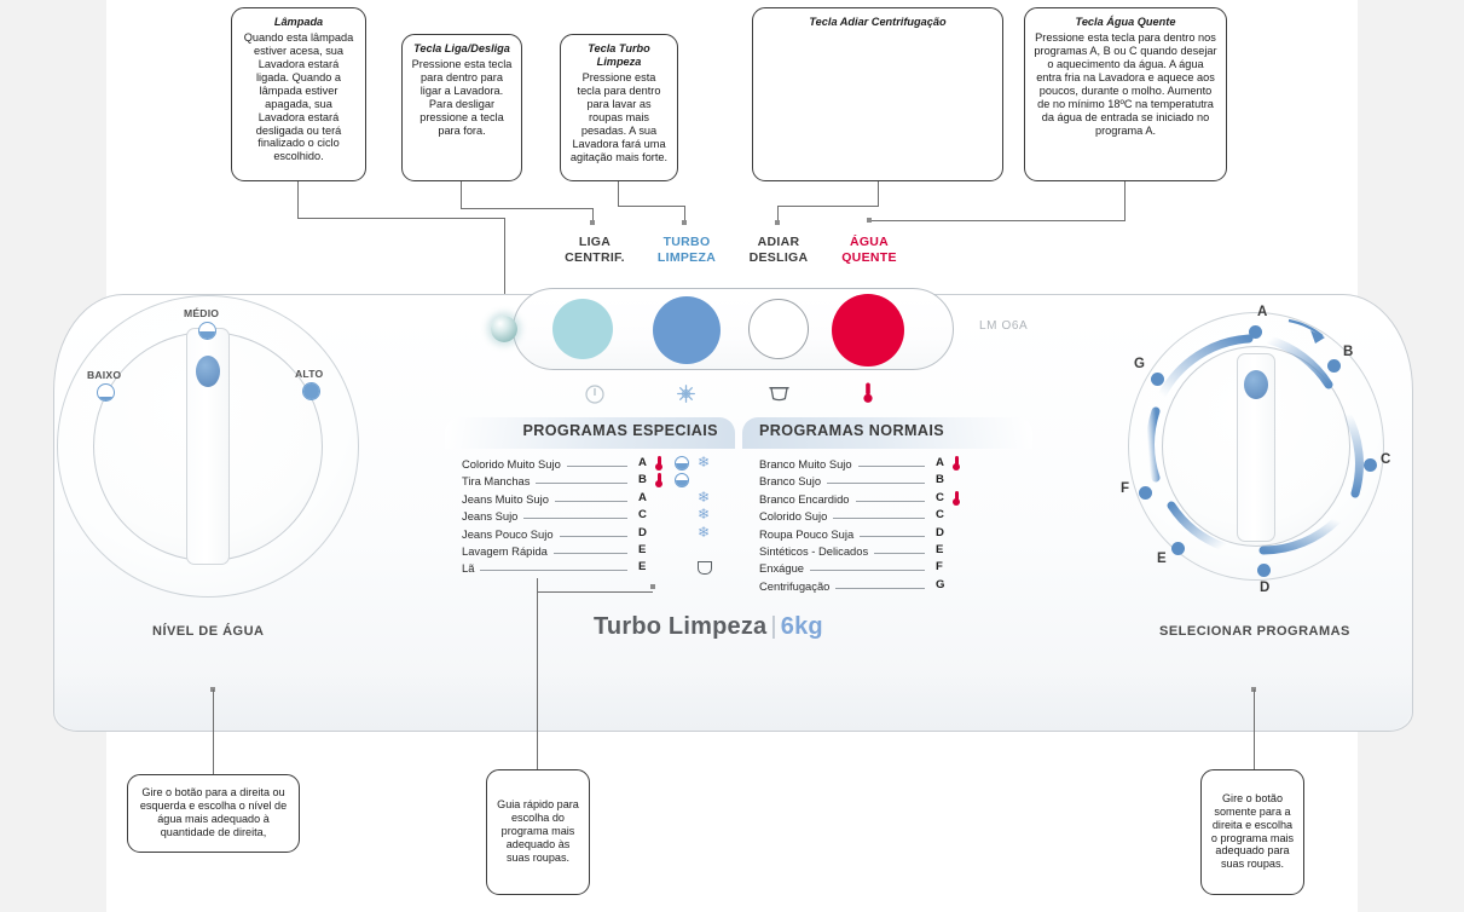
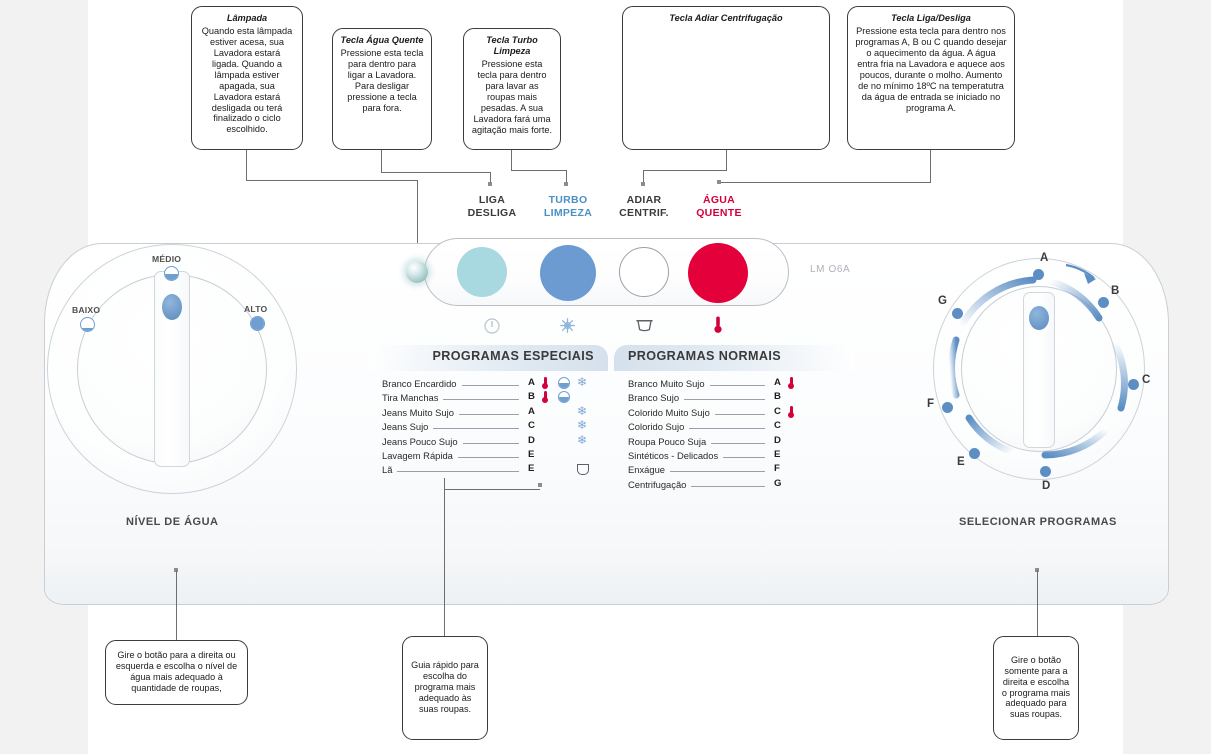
  Lâmpada
  Quando esta lâmpada estiver acesa, sua Lavadora estará ligada. Quando a lâmpada estiver apagada, sua Lavadora estará desligada ou terá finalizado o ciclo escolhido.
- Tecla Liga/Desliga
+ Tecla Água Quente
  Pressione esta tecla para dentro para ligar a Lavadora. Para desligar pressione a tecla para fora.
  Tecla Turbo Limpeza
  Pressione esta tecla para dentro para lavar as roupas mais pesadas. A sua Lavadora fará uma agitação mais forte.
  Tecla Adiar Centrifugação
- Tecla Água Quente
+ Tecla Liga/Desliga
  Pressione esta tecla para dentro nos programas A, B ou C quando desejar o aquecimento da água. A água entra fria na Lavadora e aquece aos poucos, durante o molho. Aumento de no mínimo 18ºC na temperatutra da água de entrada se iniciado no programa A.
  MÉDIO
  BAIXO
  ALTO
  NÍVEL DE ÁGUA
  A
  B
  C
  D
  E
  F
  G
  SELECIONAR PROGRAMAS
  LIGA
- CENTRIF.
+ DESLIGA
  TURBO
  LIMPEZA
  ADIAR
- DESLIGA
+ CENTRIF.
  ÁGUA
  QUENTE
  LM O6A
  PROGRAMAS ESPECIAIS
- Colorido Muito Sujo
+ Branco Encardido
  A
  ❄
  Tira Manchas
  B
  Jeans Muito Sujo
  A
  ❄
  Jeans Sujo
  C
  ❄
  Jeans Pouco Sujo
  D
  ❄
  Lavagem Rápida
  E
  Lã
  E
  PROGRAMAS NORMAIS
  Branco Muito Sujo
  A
  Branco Sujo
  B
- Branco Encardido
+ Colorido Muito Sujo
  C
  Colorido Sujo
  C
  Roupa Pouco Suja
  D
  Sintéticos - Delicados
  E
  Enxágue
  F
  Centrifugação
  G
- Turbo Limpeza | 6kg
- Gire o botão para a direita ou esquerda e escolha o nível de água mais adequado à quantidade de direita,
+ Gire o botão para a direita ou esquerda e escolha o nível de água mais adequado à quantidade de roupas,
  Guia rápido para escolha do programa mais adequado às suas roupas.
  Gire o botão somente para a direita e escolha o programa mais adequado para suas roupas.
